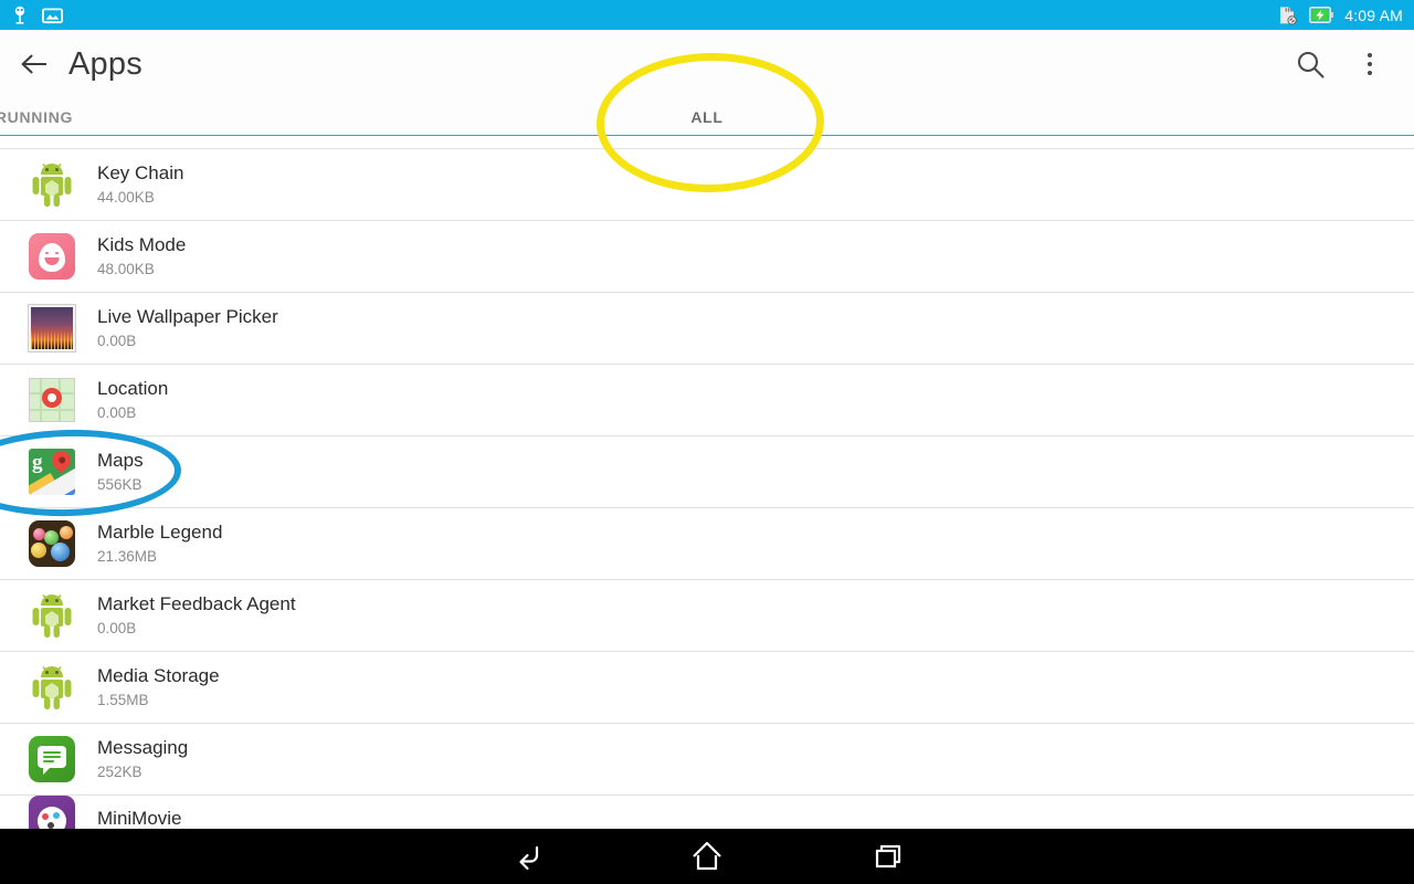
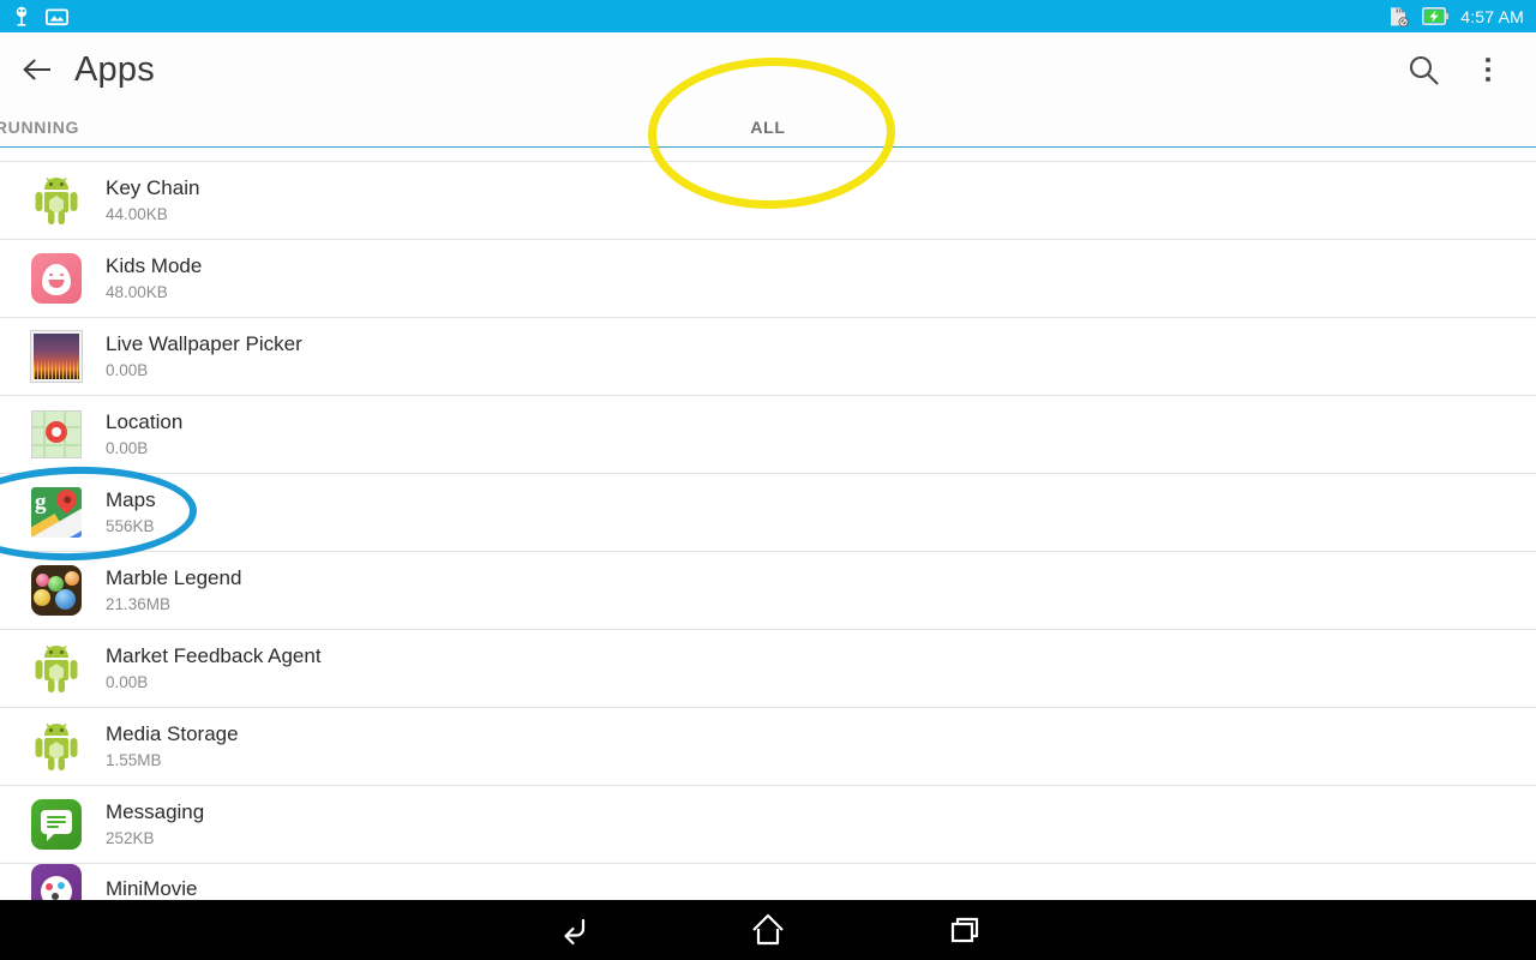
- 4:09 AM
+ 4:57 AM
  Apps
  RUNNING
  ALL
  Key Chain
  44.00KB
  Kids Mode
  48.00KB
  Live Wallpaper Picker
  0.00B
  Location
  0.00B
  g
  Maps
  556KB
  Marble Legend
  21.36MB
  Market Feedback Agent
  0.00B
  Media Storage
  1.55MB
  Messaging
  252KB
  MiniMovie
